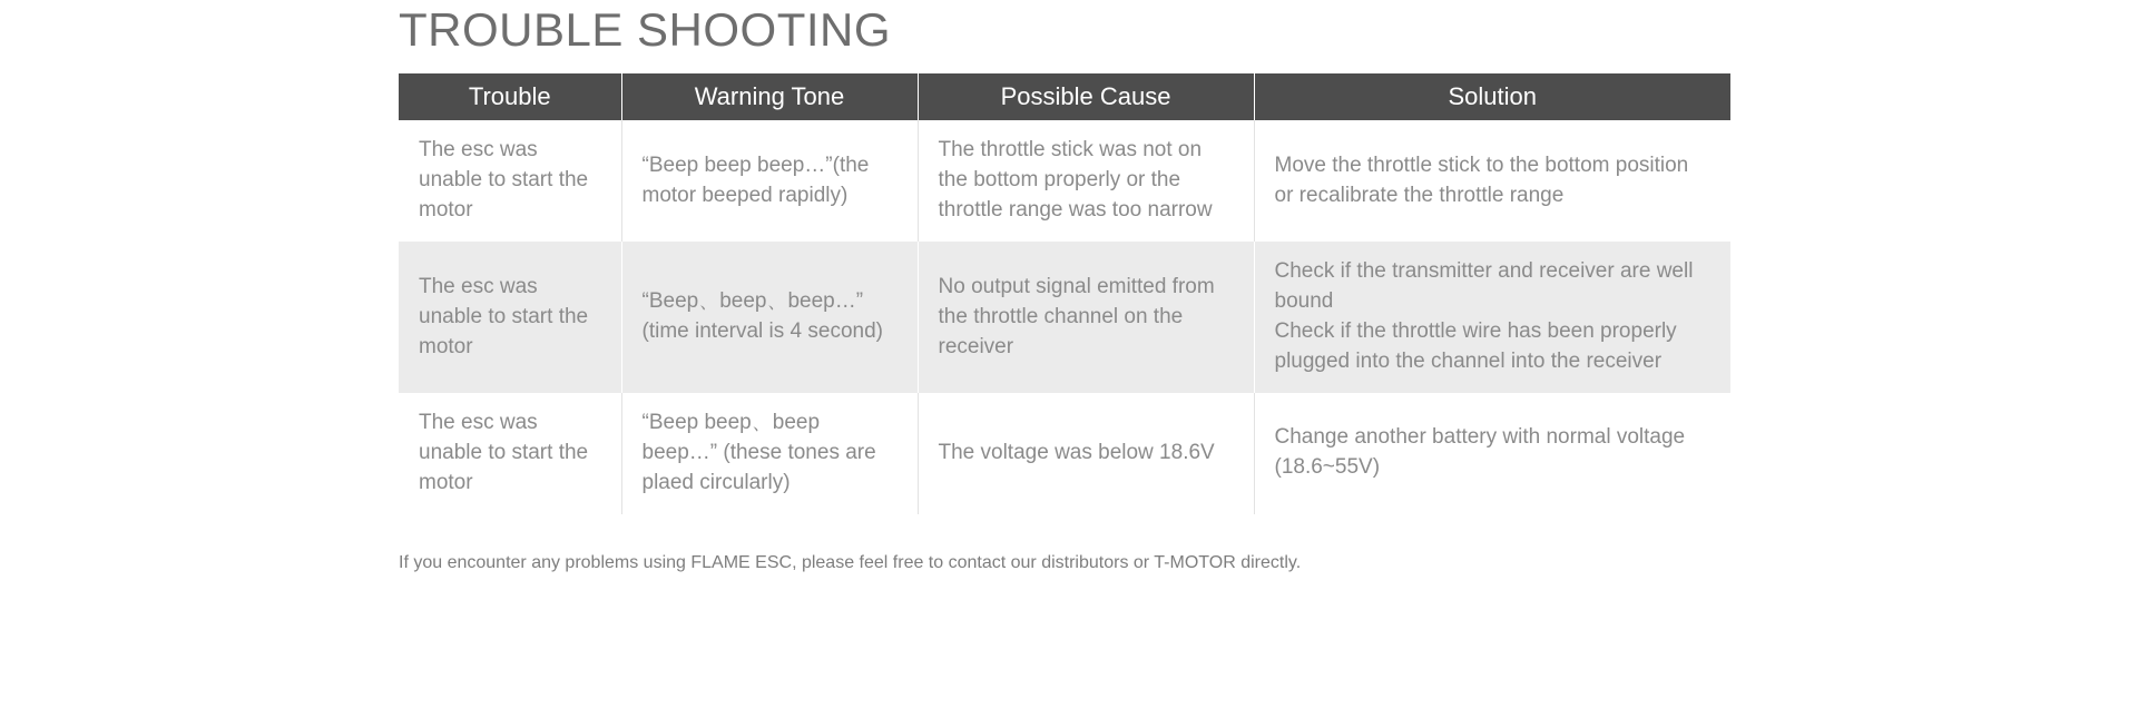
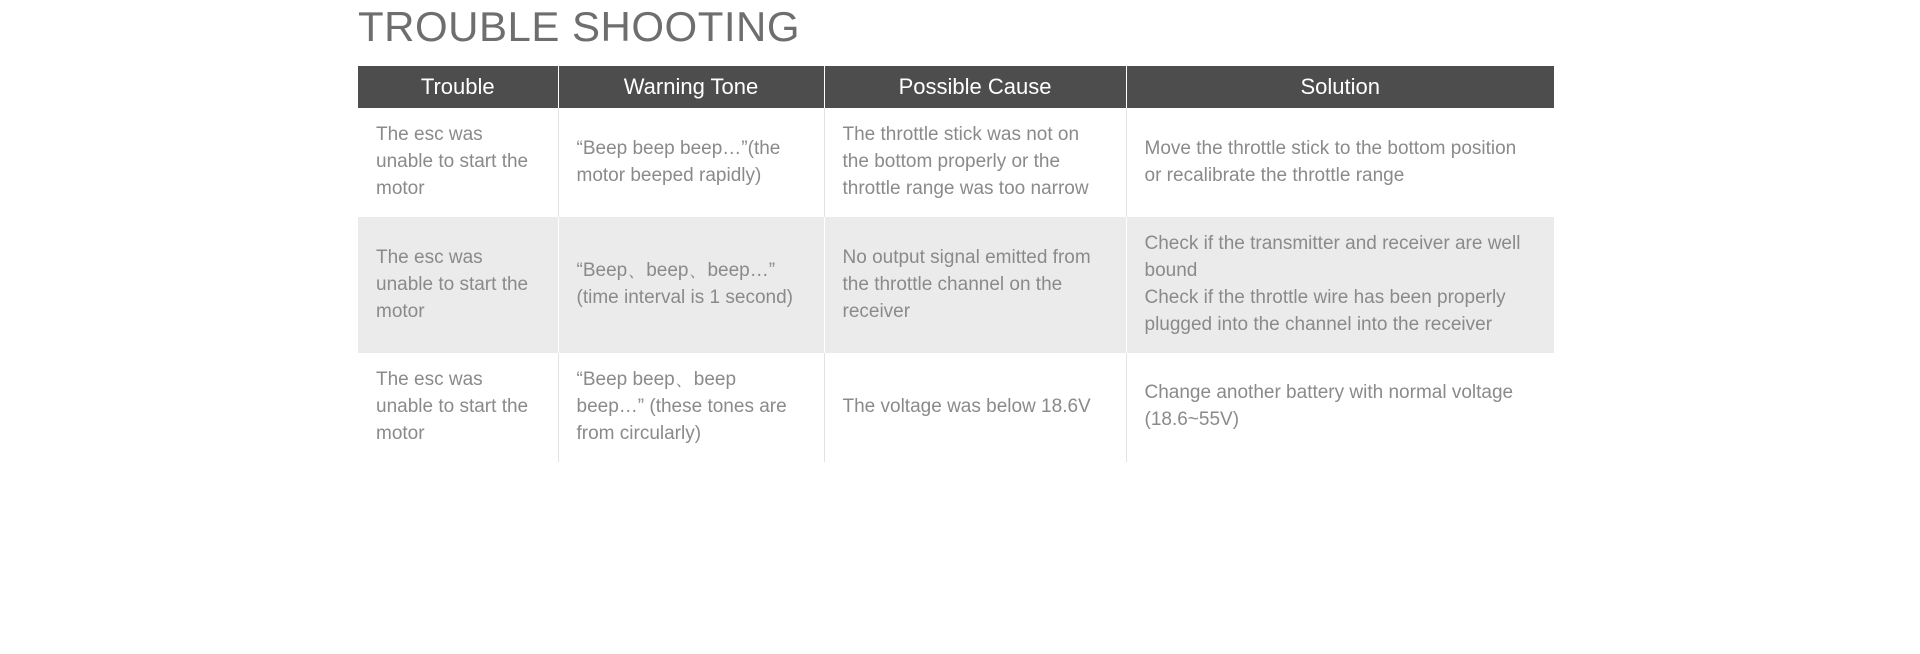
  TROUBLE SHOOTING
  Trouble	Warning Tone	Possible Cause	Solution
  The esc was unable to start the motor	“Beep beep beep…”(the motor beeped rapidly)	The throttle stick was not on the bottom properly or the throttle range was too narrow	Move the throttle stick to the bottom position or recalibrate the throttle range
- The esc was unable to start the motor	“Beep、beep、beep…” (time interval is 4 second)	No output signal emitted from the throttle channel on the receiver	Check if the transmitter and receiver are well bound Check if the throttle wire has been properly plugged into the channel into the receiver
+ The esc was unable to start the motor	“Beep、beep、beep…” (time interval is 1 second)	No output signal emitted from the throttle channel on the receiver	Check if the transmitter and receiver are well bound Check if the throttle wire has been properly plugged into the channel into the receiver
- The esc was unable to start the motor	“Beep beep、beep beep…” (these tones are plaed circularly)	The voltage was below 18.6V	Change another battery with normal voltage (18.6~55V)
+ The esc was unable to start the motor	“Beep beep、beep beep…” (these tones are from circularly)	The voltage was below 18.6V	Change another battery with normal voltage (18.6~55V)
- If you encounter any problems using FLAME ESC, please feel free to contact our distributors or T-MOTOR directly.
